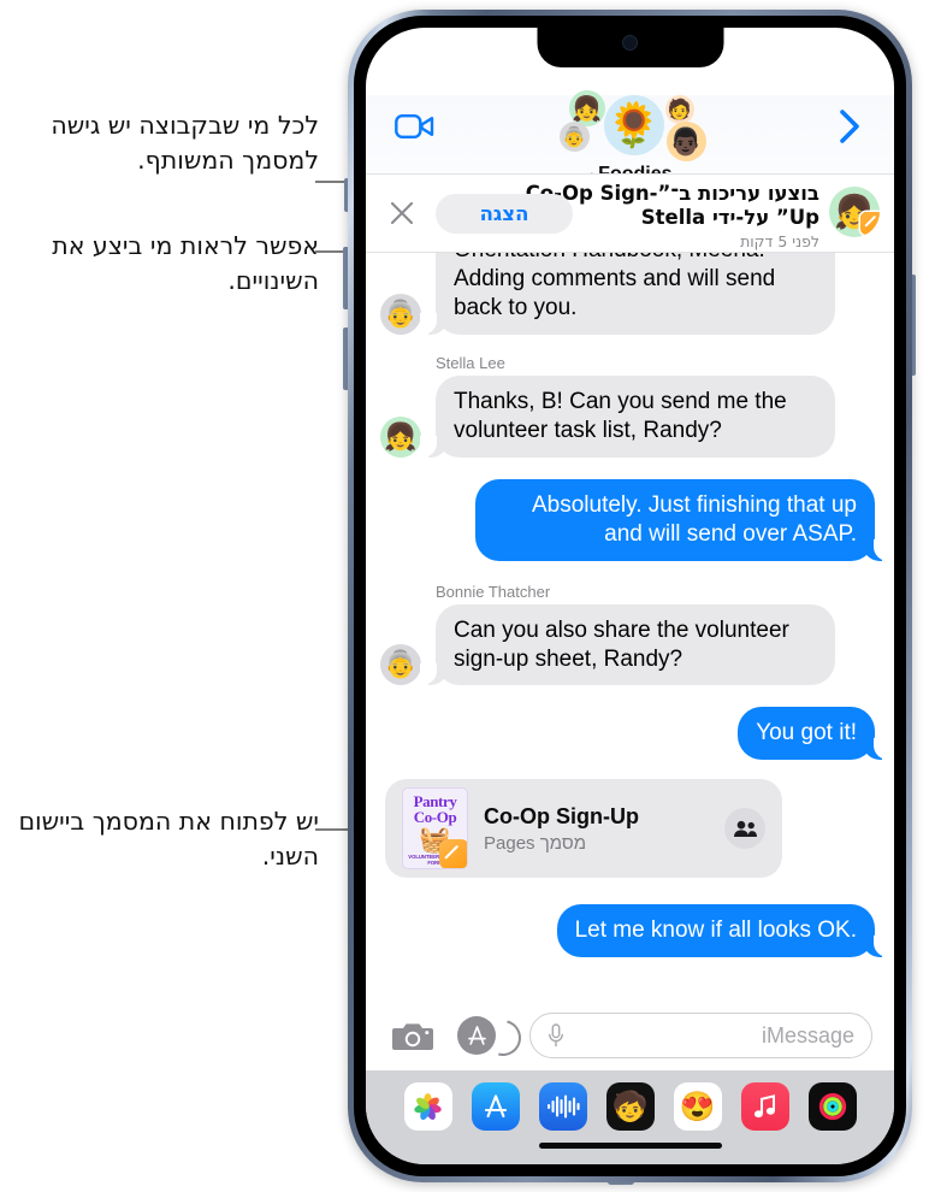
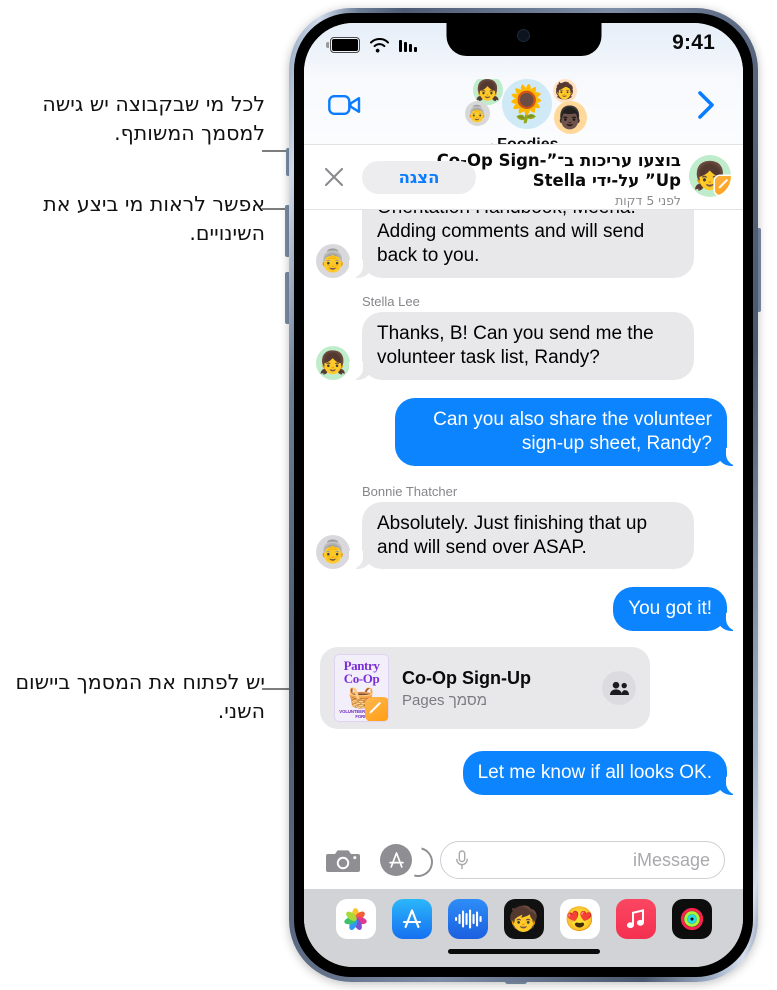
  לכל מי שבקבוצה יש גישה למסמך המשותף.
  אפשר לראות מי ביצע את השינויים.
  יש לפתוח את המסמך ביישום השני.
+ 9:41
  👧
  👵
  🌻
  🧑
  👨🏿
  👧
  בוצעו עריכות ב־”-Op Sign-Up” על-ידי Stella
  לפני 5 דקות
  הצגה
  👵
  Stella Lee
  👧
  Thanks, B! Can you send me the volunteer task list, Randy?
- Absolutely. Just finishing that up and will send over ASAP.
+ Can you also share the volunteer sign-up sheet, Randy?
  Bonnie Thatcher
  👵
- Can you also share the volunteer sign-up sheet, Randy?
+ Absolutely. Just finishing that up and will send over ASAP.
  You got it!
  Pantry
  Co-Op
  🧺
  Co-Op Sign-Up
  מסמך Pages
  Let me know if all looks OK.
  iMessage
  🧒
  😍
